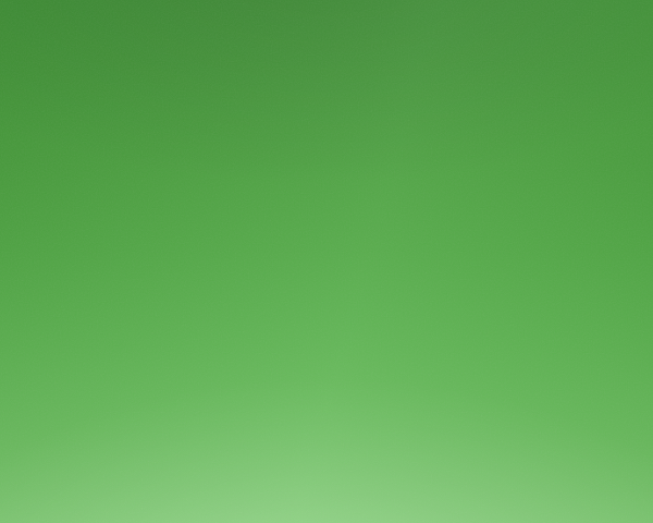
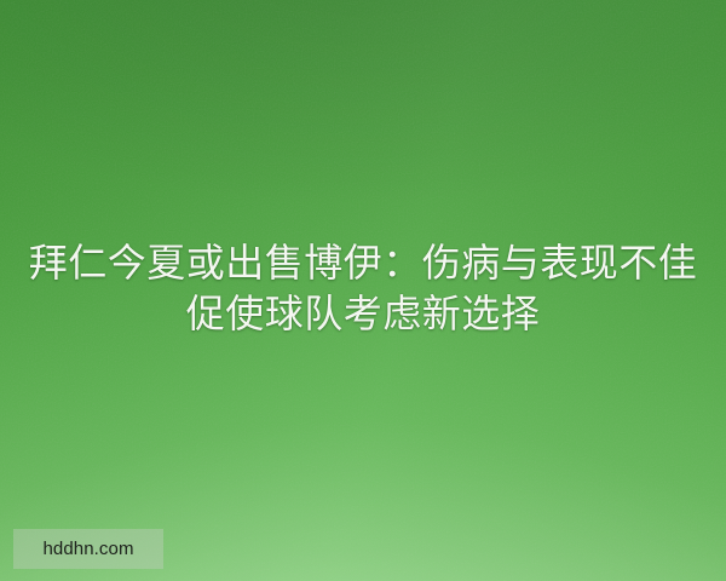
+ 拜仁今夏或出售博伊：伤病与表现不佳促使球队考虑新选择
+ hddhn.com
